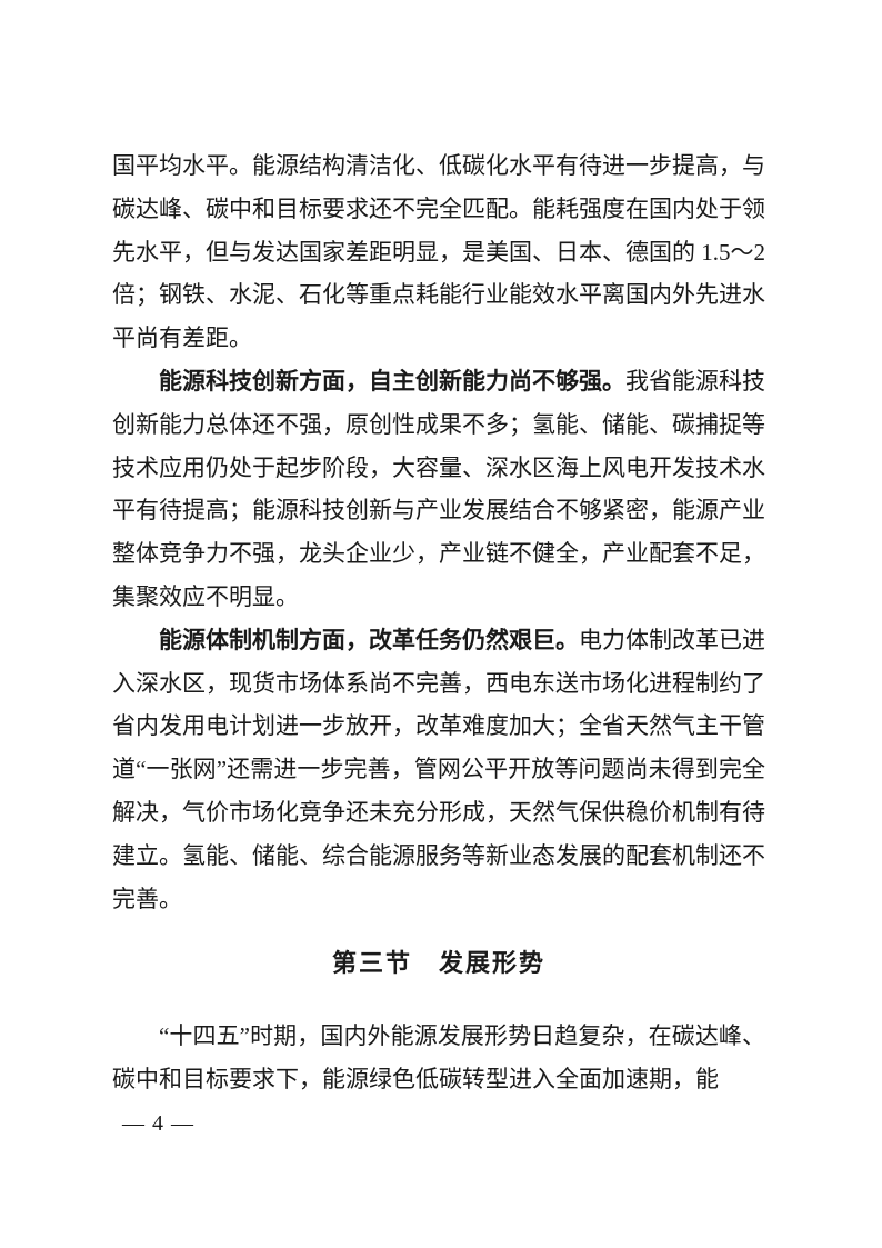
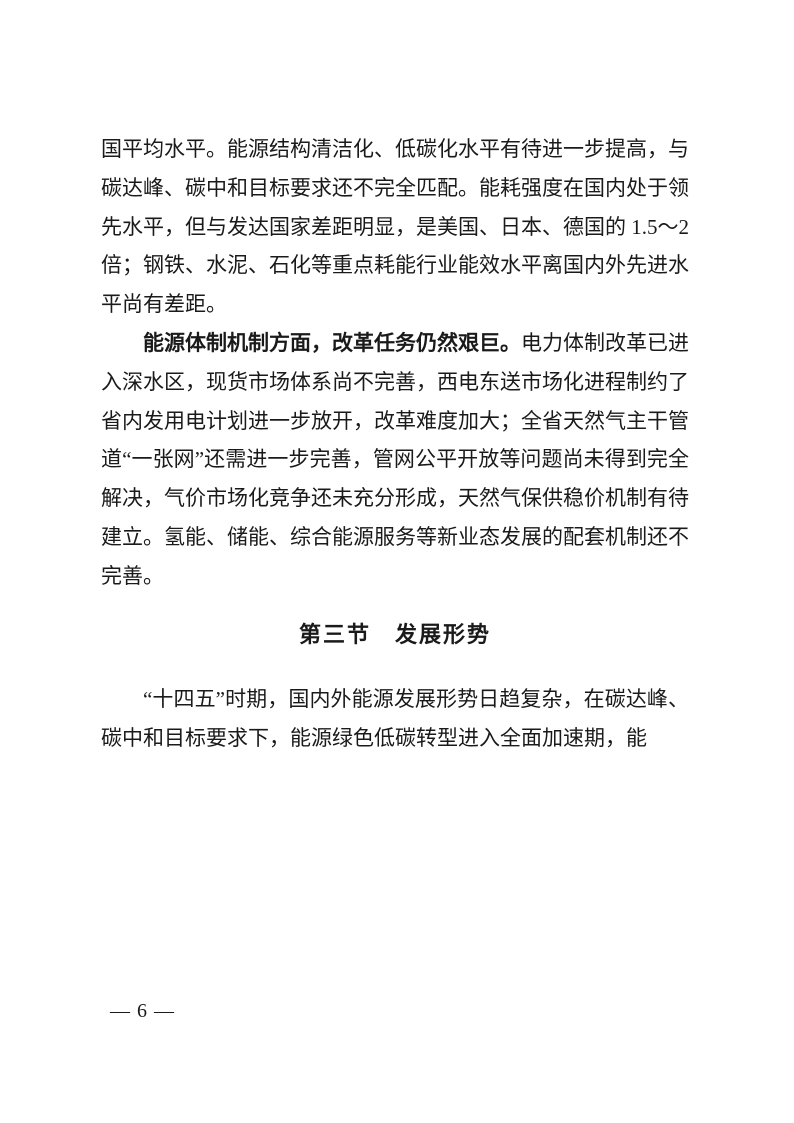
  国平均水平。能源结构清洁化、低碳化水平有待进一步提高，与碳达峰、碳中和目标要求还不完全匹配。能耗强度在国内处于领先水平，但与发达国家差距明显，是美国、日本、德国的 1.5～2 倍；钢铁、水泥、石化等重点耗能行业能效水平离国内外先进水平尚有差距。
- 能源科技创新方面，自主创新能力尚不够强。我省能源科技创新能力总体还不强，原创性成果不多；氢能、储能、碳捕捉等技术应用仍处于起步阶段，大容量、深水区海上风电开发技术水平有待提高；能源科技创新与产业发展结合不够紧密，能源产业整体竞争力不强，龙头企业少，产业链不健全，产业配套不足，集聚效应不明显。
  能源体制机制方面，改革任务仍然艰巨。电力体制改革已进入深水区，现货市场体系尚不完善，西电东送市场化进程制约了省内发用电计划进一步放开，改革难度加大；全省天然气主干管道“一张网”还需进一步完善，管网公平开放等问题尚未得到完全解决，气价市场化竞争还未充分形成，天然气保供稳价机制有待建立。氢能、储能、综合能源服务等新业态发展的配套机制还不完善。
  第三节 发展形势
  “十四五”时期，国内外能源发展形势日趋复杂，在碳达峰、碳中和目标要求下，能源绿色低碳转型进入全面加速期，能
- — 4 —
+ — 6 —
